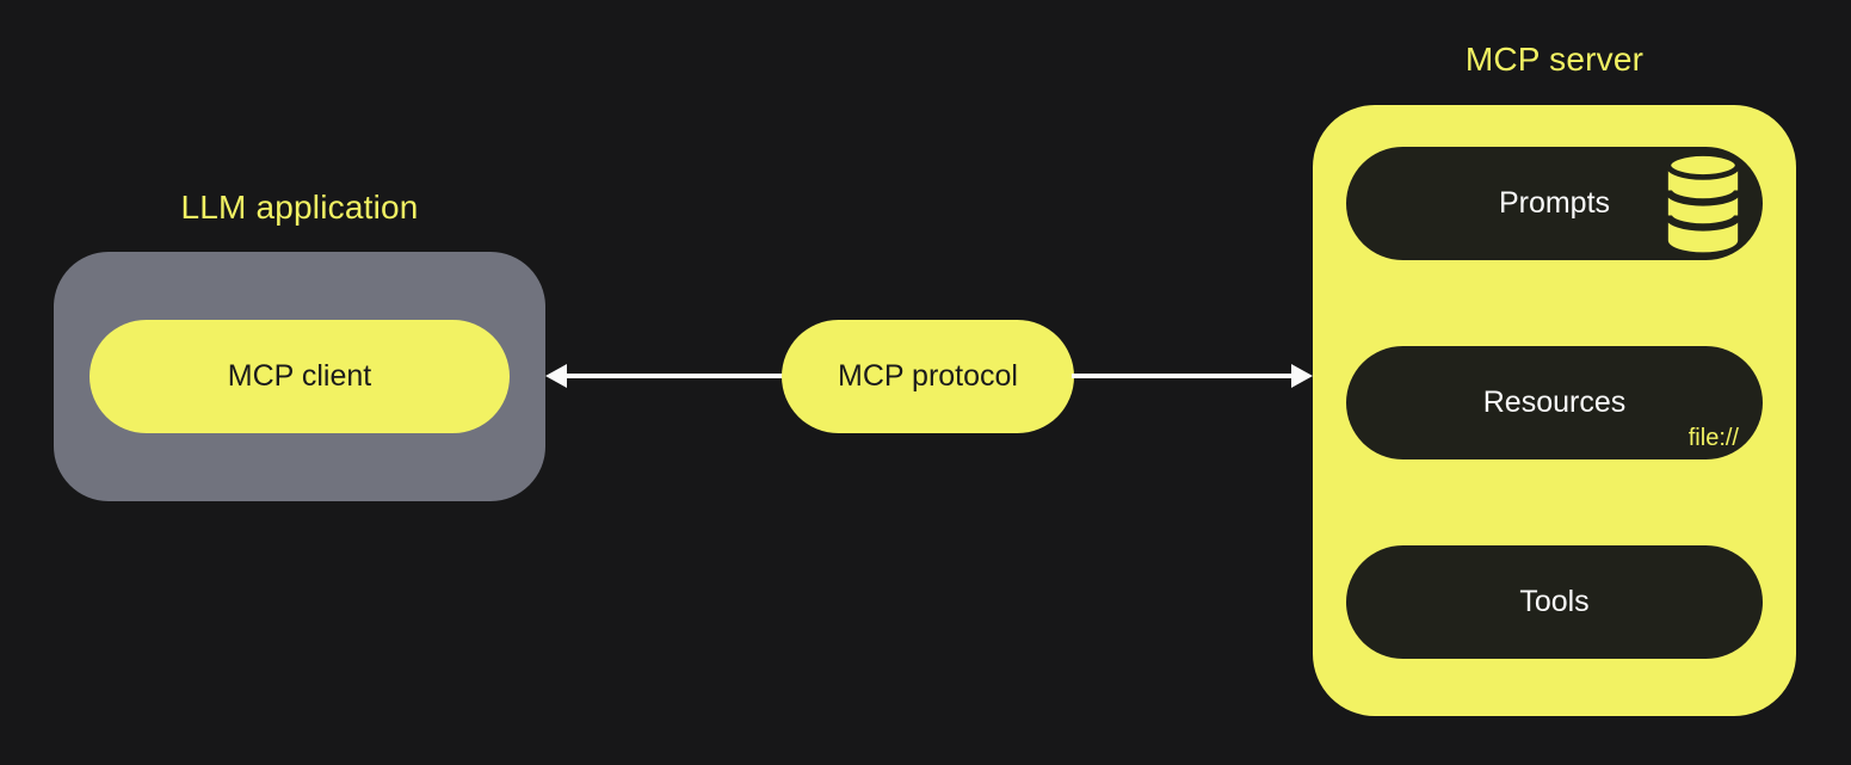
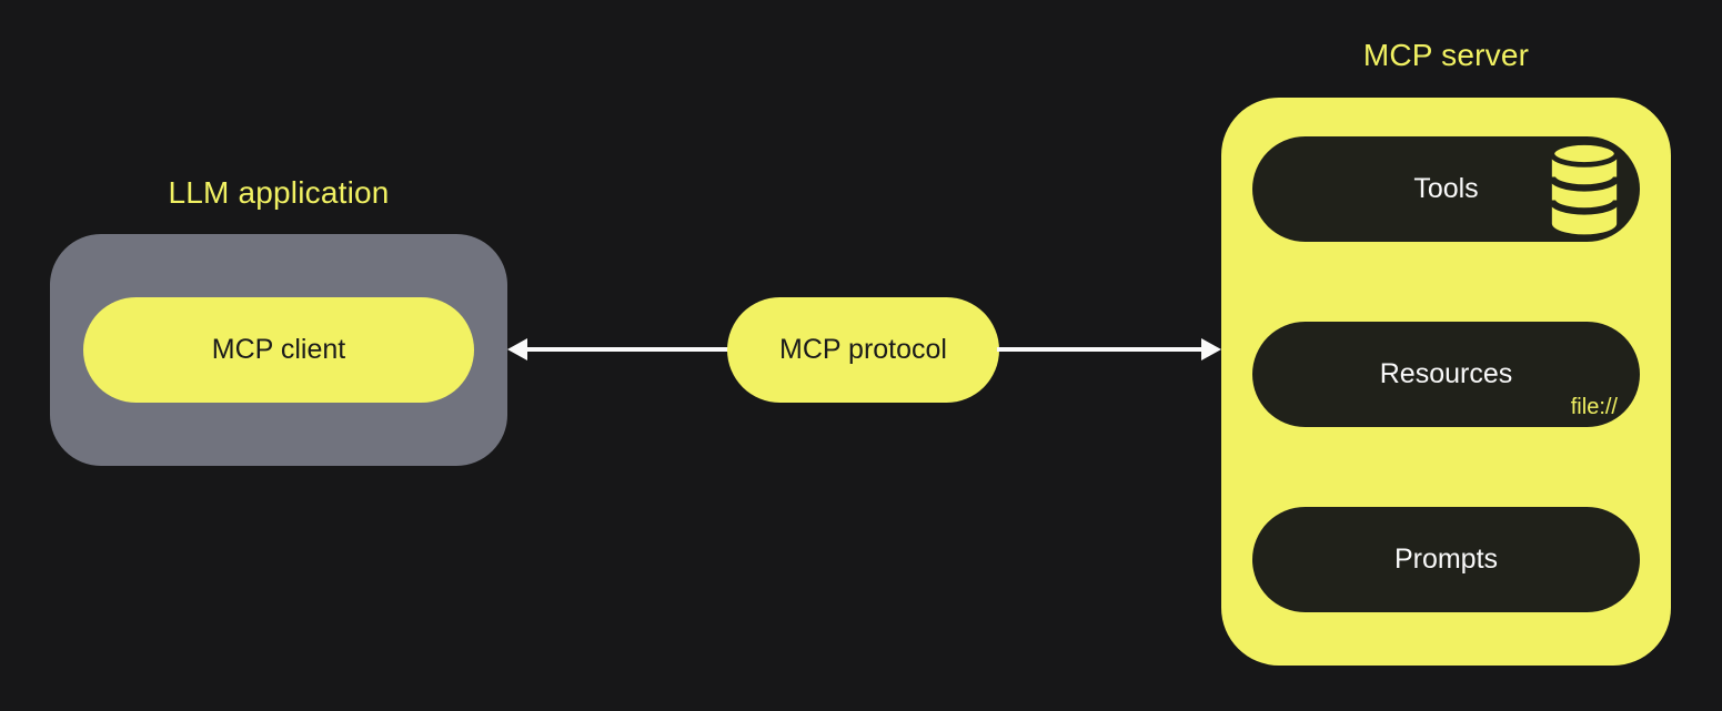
  LLM application
  MCP client
  MCP protocol
  MCP server
- Prompts
+ Tools
  Resources
  file://
- Tools
+ Prompts
